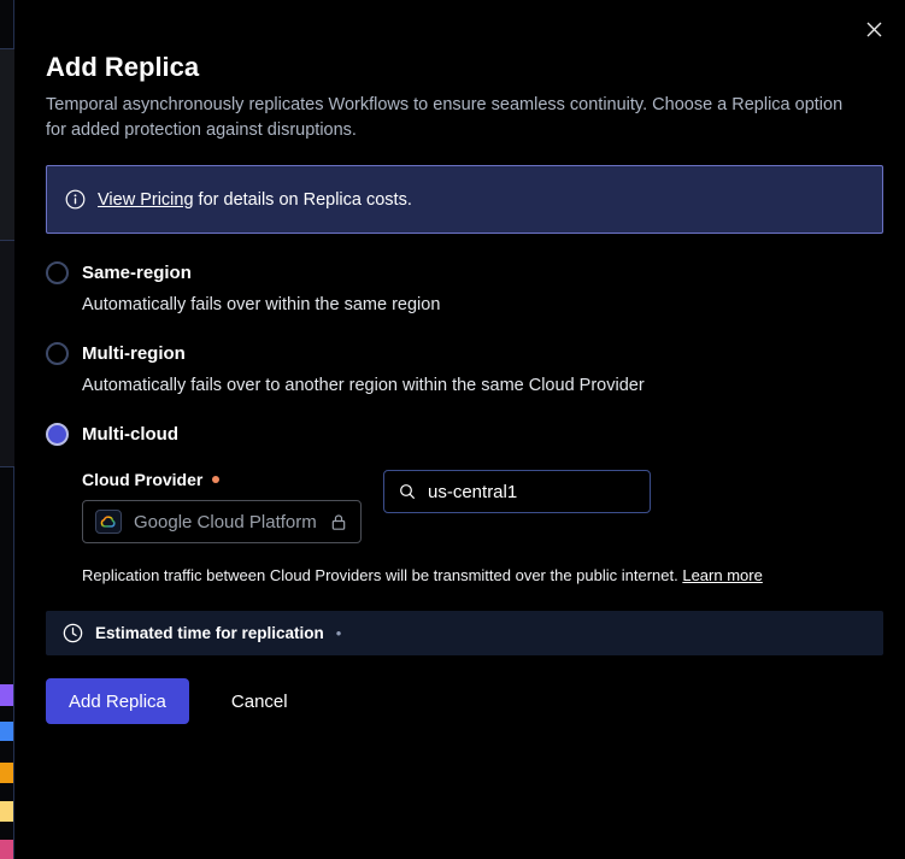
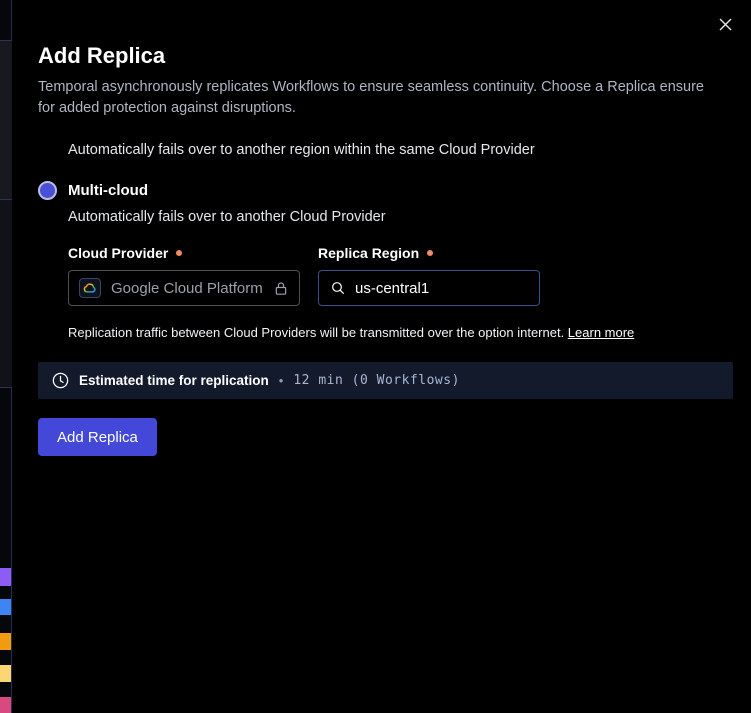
  Add Replica
- Temporal asynchronously replicates Workflows to ensure seamless continuity. Choose a Replica option for added protection against disruptions.
+ Temporal asynchronously replicates Workflows to ensure seamless continuity. Choose a Replica ensure for added protection against disruptions.
- View Pricing for details on Replica costs.
- Same-region
- Automatically fails over within the same region
- Multi-region
  Automatically fails over to another region within the same Cloud Provider
  Multi-cloud
+ Automatically fails over to another Cloud Provider
  Cloud Provider
  Google Cloud Platform
+ Replica Region
  us-central1
- Replication traffic between Cloud Providers will be transmitted over the public internet. Learn more
+ Replication traffic between Cloud Providers will be transmitted over the option internet. Learn more
  Estimated time for replication
  •
+ 12 min (0 Workflows)
  Add Replica
- Cancel
